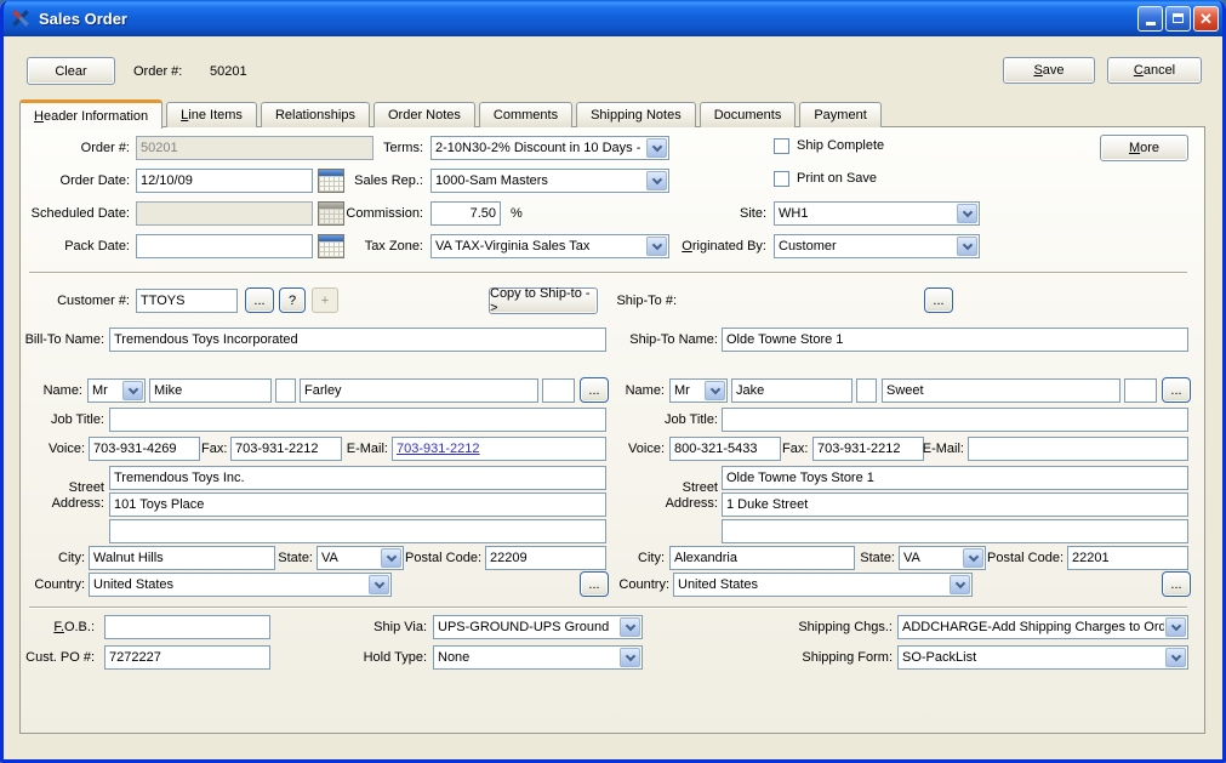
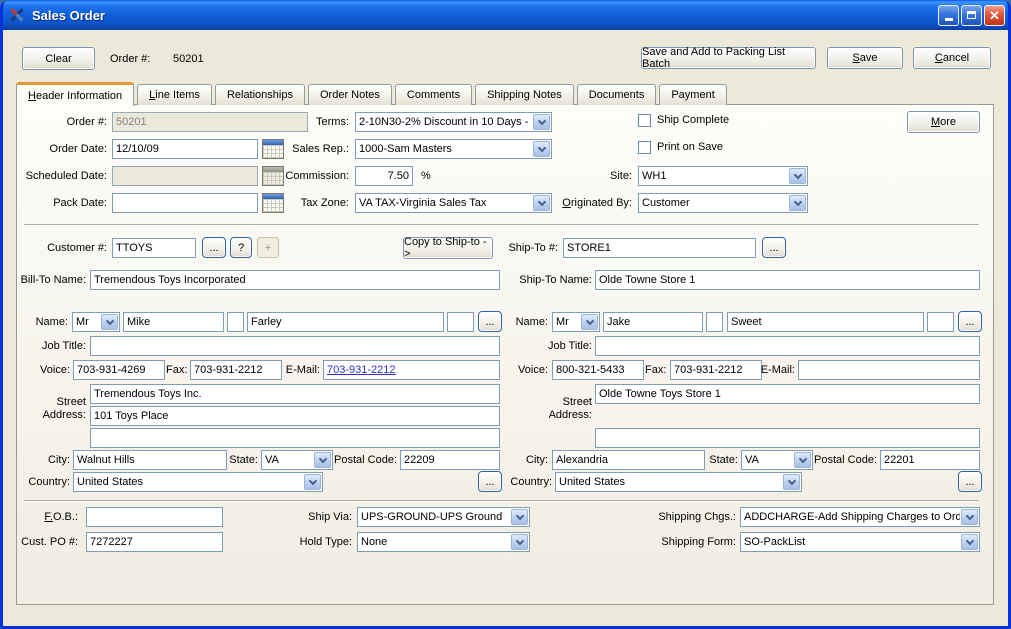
  Sales Order
  ✕
  Clear
  Order #:
  50201
+ Save and Add to Packing List Batch
  Save
  Cancel
  Header Information
  Line Items
  Relationships
  Order Notes
  Comments
  Shipping Notes
  Documents
  Payment
  Order #:
  50201
  Terms:
  2-10N30-2% Discount in 10 Days -
  Ship Complete
  More
  Order Date:
  12/10/09
  Sales Rep.:
  1000-Sam Masters
  Print on Save
  Scheduled Date:
  Commission:
  7.50
  %
  Site:
  WH1
  Pack Date:
  Tax Zone:
  VA TAX-Virginia Sales Tax
  Originated By:
  Customer
  Customer #:
  TTOYS
  ...
  ?
  +
  Copy to Ship-to ->
  Ship-To #:
+ STORE1
  ...
  Bill-To Name:
  Tremendous Toys Incorporated
  Ship-To Name:
  Olde Towne Store 1
  Name:
  Mr
  Mike
  Farley
  ...
  Name:
  Mr
  Jake
  Sweet
  ...
  Job Title:
  Job Title:
  Voice:
  703-931-4269
  Fax:
  703-931-2212
  E-Mail:
  703-931-2212
  Voice:
  800-321-5433
  Fax:
  703-931-2212
  E-Mail:
  Street Address:
  Tremendous Toys Inc.
  101 Toys Place
  Street Address:
  Olde Towne Toys Store 1
- 1 Duke Street
  City:
  Walnut Hills
  State:
  VA
  Postal Code:
  22209
  City:
  Alexandria
  State:
  VA
  Postal Code:
  22201
  Country:
  United States
  ...
  Country:
  United States
  ...
  F.O.B.:
  Ship Via:
  UPS-GROUND-UPS Ground
  Shipping Chgs.:
  ADDCHARGE-Add Shipping Charges to Ord
  Cust. PO #:
  7272227
  Hold Type:
  None
  Shipping Form:
  SO-PackList
